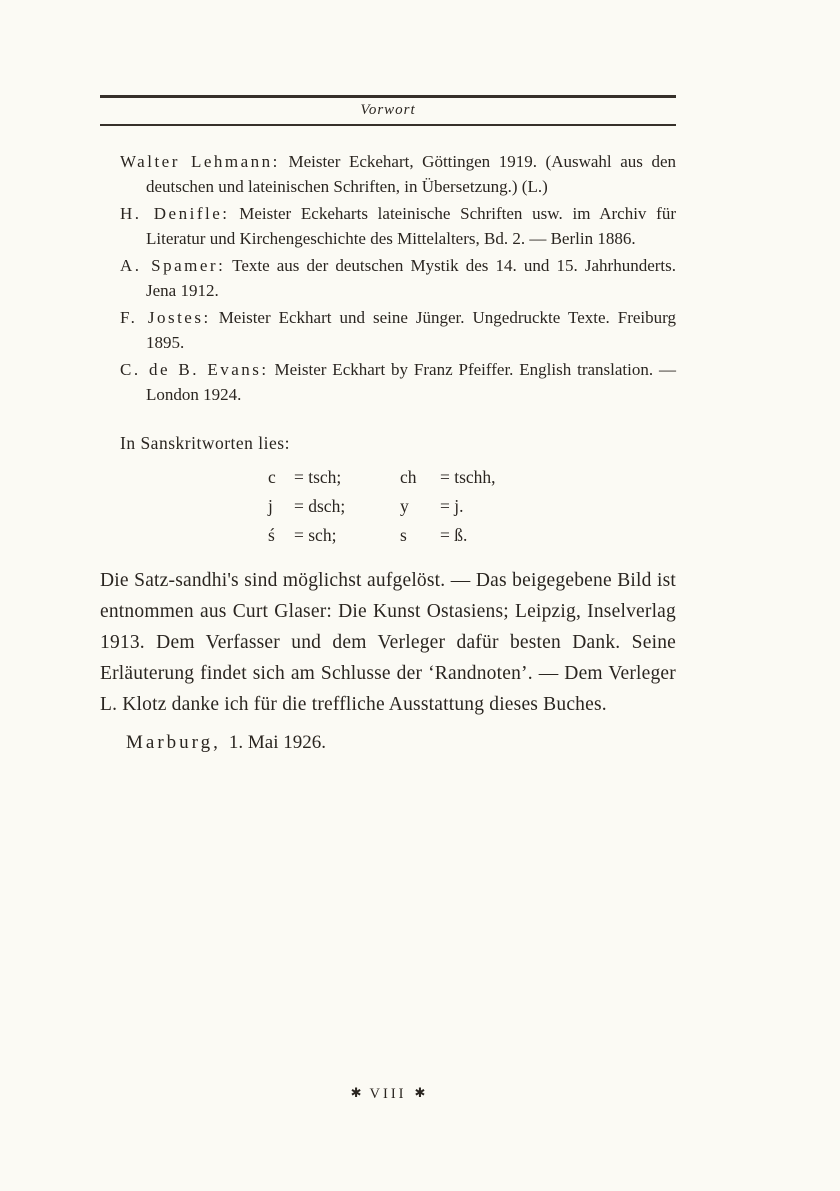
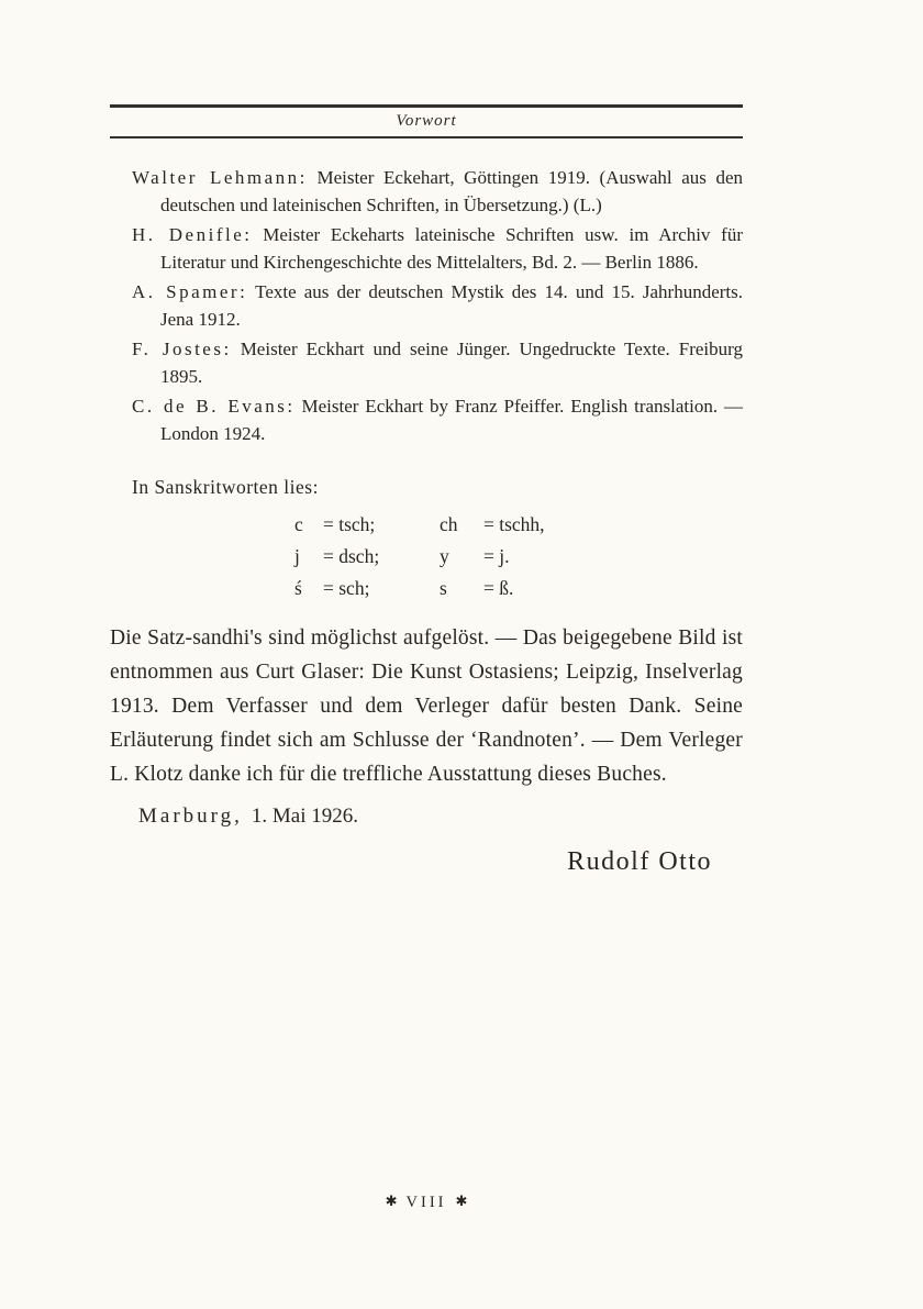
  Vorwort
  Walter Lehmann: Meister Eckehart, Göttingen 1919. (Auswahl aus den deutschen und lateinischen Schriften, in Übersetzung.) (L.)
  H. Denifle: Meister Eckeharts lateinische Schriften usw. im Archiv für Literatur und Kirchengeschichte des Mittelalters, Bd. 2. — Berlin 1886.
  A. Spamer: Texte aus der deutschen Mystik des 14. und 15. Jahrhunderts. Jena 1912.
  F. Jostes: Meister Eckhart und seine Jünger. Ungedruckte Texte. Freiburg 1895.
  C. de B. Evans: Meister Eckhart by Franz Pfeiffer. English translation. — London 1924.
  In Sanskritworten lies:
  c
  = tsch;
  ch
  = tschh,
  j
  = dsch;
  y
  = j.
  ś
  = sch;
  s
  = ß.
  Die Satz-sandhi's sind möglichst aufgelöst. — Das beigegebene Bild ist entnommen aus Curt Glaser: Die Kunst Ostasiens; Leipzig, Inselverlag 1913. Dem Verfasser und dem Verleger dafür besten Dank. Seine Erläuterung findet sich am Schlusse der ‘Randnoten’. — Dem Verleger L. Klotz danke ich für die treffliche Ausstattung dieses Buches.
  Marburg, 1. Mai 1926.
+ Rudolf Otto
  ✱ VIII ✱
